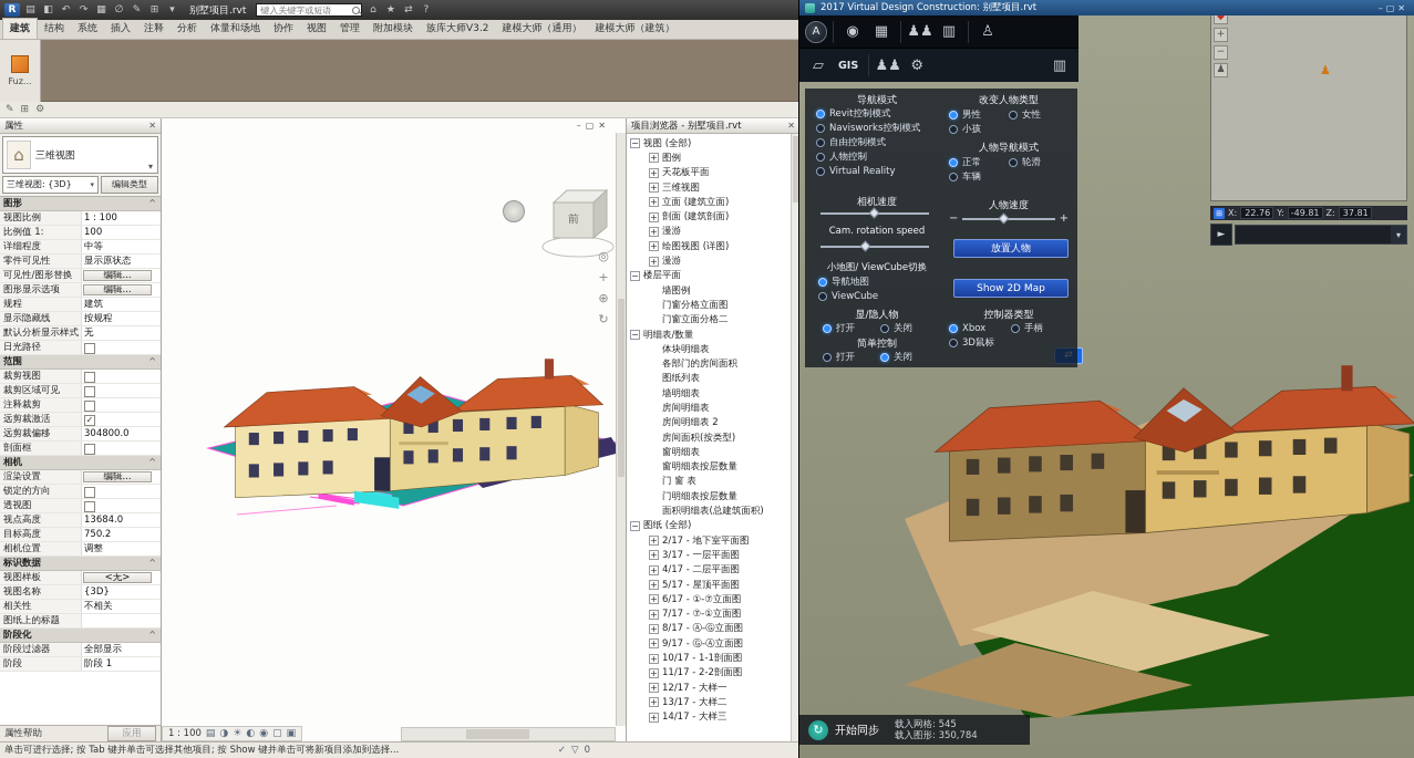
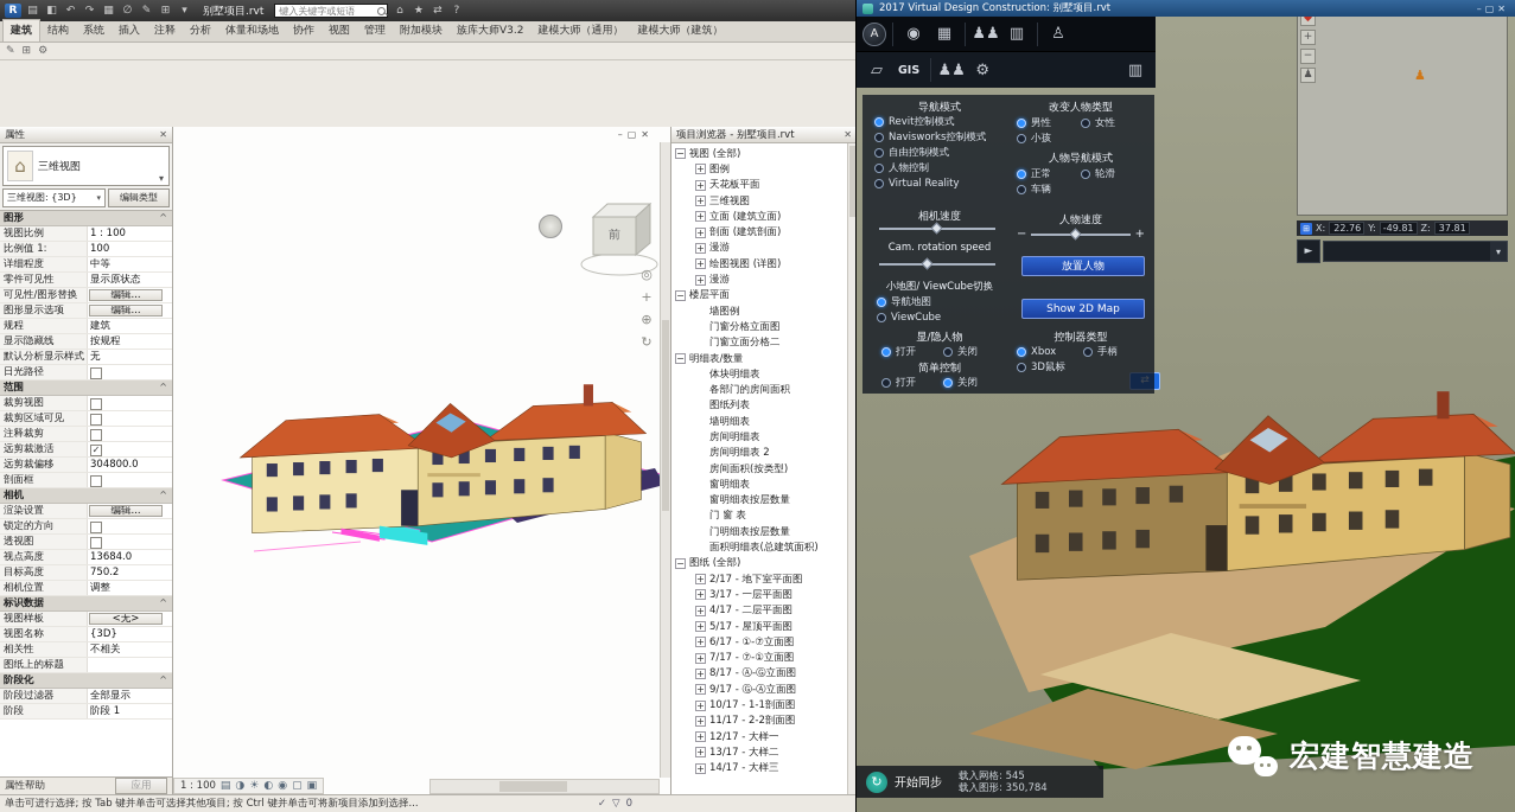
  R
  ▤
  ◧
  ↶
  ↷
  ▦
  ∅
  ✎
  ⊞
  ▾
  别墅项目.rvt
  键入关键字或短语
  ⌂
  ★
  ⇄
  ?
  建筑
  结构
  系统
  插入
  注释
  分析
  体量和场地
  协作
  视图
  管理
  附加模块
  族库大师V3.2
  建模大师（通用）
  建模大师（建筑）
- Fuz...
  ✎
  ⊞
  ⚙
  属性
  ✕
  ⌂
  三维视图
  ▾
  三维视图: {3D}
  ▾
  编辑类型
  图形
  视图比例
  1 : 100
  比例值 1:
  100
  详细程度
  中等
  零件可见性
  显示原状态
  可见性/图形替换
  编辑...
  图形显示选项
  编辑...
  规程
  建筑
  显示隐藏线
  按规程
  默认分析显示样式
  无
  日光路径
  范围
  裁剪视图
  裁剪区域可见
  注释裁剪
  远剪裁激活
  远剪裁偏移
  304800.0
  剖面框
  相机
  渲染设置
  编辑...
  锁定的方向
  透视图
  视点高度
  13684.0
  目标高度
  750.2
  相机位置
  调整
  标识数据
  视图样板
  <无>
  视图名称
  {3D}
  相关性
  不相关
  图纸上的标题
  阶段化
  阶段过滤器
  全部显示
  阶段
  阶段 1
  属性帮助
  应用
  –▢✕
  前
  ◎
  +
  ⊕
  ↻
  1 : 100
  ▤
  ◑
  ☀
  ◐
  ◉
  ▢
  ▣
  项目浏览器 - 别墅项目.rvt
  ✕
  视图 (全部)
  图例
  天花板平面
  三维视图
  立面 (建筑立面)
  剖面 (建筑剖面)
  漫游
  绘图视图 (详图)
  漫游
  楼层平面
  墙图例
  门窗分格立面图
  门窗立面分格二
  明细表/数量
  体块明细表
  各部门的房间面积
  图纸列表
  墙明细表
  房间明细表
  房间明细表 2
  房间面积(按类型)
  窗明细表
  窗明细表按层数量
  门 窗 表
  门明细表按层数量
  面积明细表(总建筑面积)
  图纸 (全部)
  2/17 - 地下室平面图
  3/17 - 一层平面图
  4/17 - 二层平面图
  5/17 - 屋顶平面图
  6/17 - ①-⑦立面图
  7/17 - ⑦-①立面图
  8/17 - Ⓐ-Ⓖ立面图
  9/17 - Ⓖ-Ⓐ立面图
  10/17 - 1-1剖面图
  11/17 - 2-2剖面图
  12/17 - 大样一
  13/17 - 大样二
  14/17 - 大样三
- 单击可进行选择; 按 Tab 键并单击可选择其他项目; 按 Show 键并单击可将新项目添加到选择...
+ 单击可进行选择; 按 Tab 键并单击可选择其他项目; 按 Ctrl 键并单击可将新项目添加到选择...
  ✓
  ▽
  0
  2017 Virtual Design Construction: 别墅项目.rvt
  –▢✕
  ⇄
  ↻
  开始同步
  载入网格: 545
  载入图形: 350,784
+ 宏建智慧建造
  A
  ◉
  ▦
  ♟♟
  ▥
  ♙
  ▱
  GIS
  ♟♟
  ⚙
  ▥
  导航模式
  Revit控制模式
  Navisworks控制模式
  自由控制模式
  人物控制
  Virtual Reality
  改变人物类型
  男性
  女性
  小孩
  人物导航模式
  正常
  轮滑
  车辆
  相机速度
  Cam. rotation speed
  人物速度
  −
  +
  放置人物
  Show 2D Map
  小地图/ ViewCube切换
  导航地图
  ViewCube
  显/隐人物
  打开
  关闭
  简单控制
  打开
  关闭
  控制器类型
  Xbox
  手柄
  3D鼠标
  ◆
  +
  −
  ♟
  ♟
  ⊞
  X:
  22.76
  Y:
  -49.81
  Z:
  37.81
  ►
  ▾
